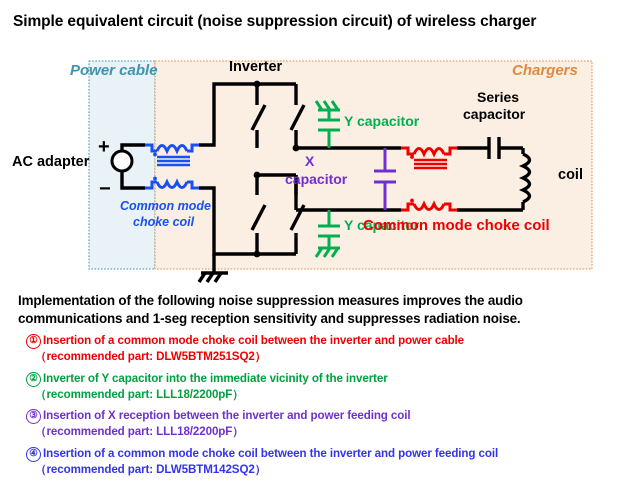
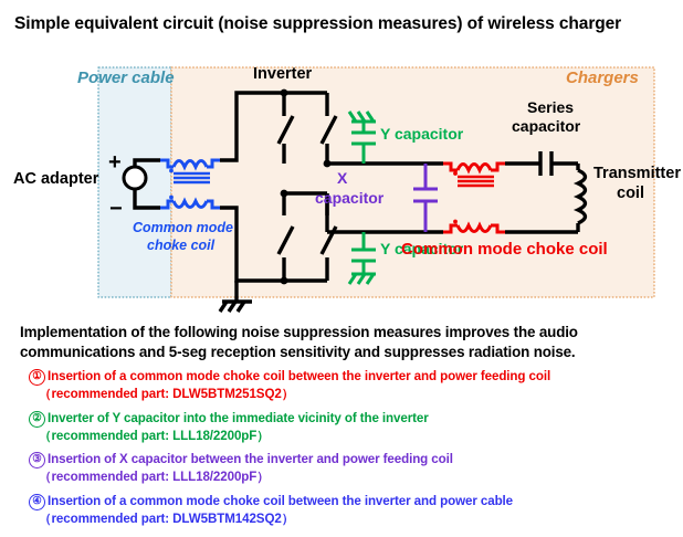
- Simple equivalent circuit (noise suppression circuit) of wireless charger
+ Simple equivalent circuit (noise suppression measures) of wireless charger
  Power cable
  Chargers
  AC adapter
  +
  −
  Common mode
  choke coil
  Inverter
  Y capacitor
  Y capacitor
  X
  capacitor
  Common mode choke coil
  Series
  capacitor
+ Transmitter
  coil
  Implementation of the following noise suppression measures improves the audio
- communications and 1-seg reception sensitivity and suppresses radiation noise.
+ communications and 5-seg reception sensitivity and suppresses radiation noise.
- ① Insertion of a common mode choke coil between the inverter and power cable
+ ① Insertion of a common mode choke coil between the inverter and power feeding coil
  （recommended part: DLW5BTM251SQ2）
  ② Inverter of Y capacitor into the immediate vicinity of the inverter
  （recommended part: LLL18/2200pF）
- ③ Insertion of X reception between the inverter and power feeding coil
+ ③ Insertion of X capacitor between the inverter and power feeding coil
  （recommended part: LLL18/2200pF）
- ④ Insertion of a common mode choke coil between the inverter and power feeding coil
+ ④ Insertion of a common mode choke coil between the inverter and power cable
  （recommended part: DLW5BTM142SQ2）
